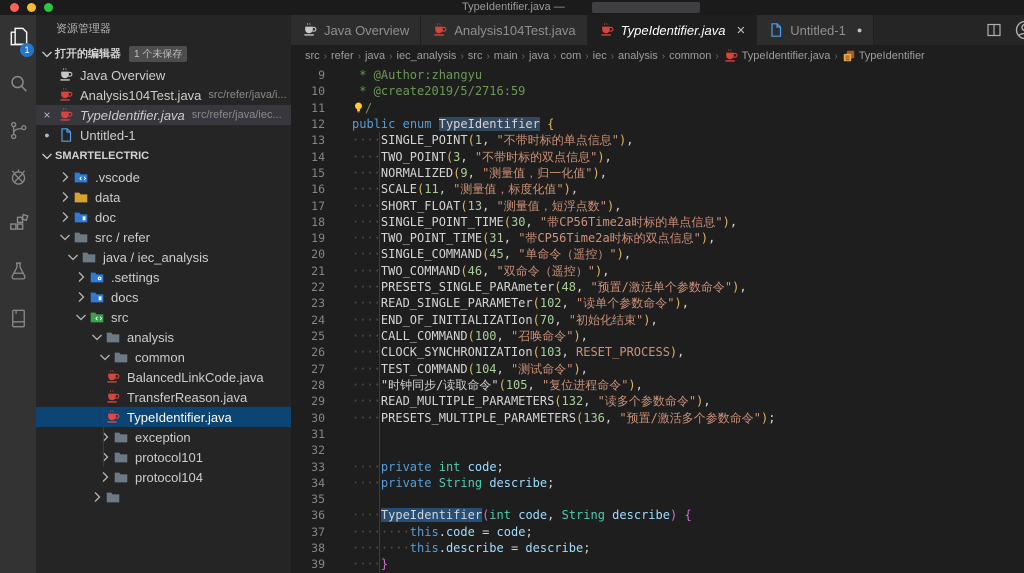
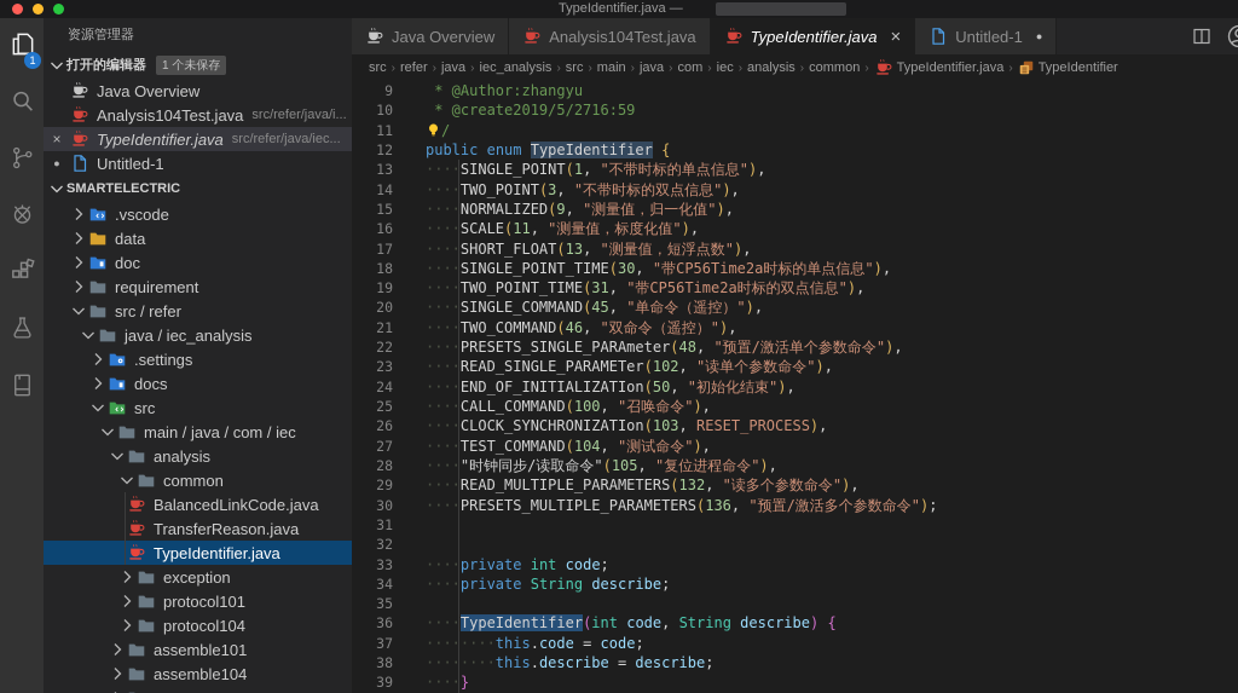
  TypeIdentifier.java —
  1
  资源管理器
  打开的编辑器
  1 个未保存
  Java Overview
  Analysis104Test.java
  src/refer/java/i...
  ×
  TypeIdentifier.java
  src/refer/java/iec...
  ●
  Untitled-1
  SMARTELECTRIC
  .vscode
  data
  doc
+ requirement
  src / refer
  java / iec_analysis
  .settings
  docs
  src
+ main / java / com / iec
  analysis
  common
  BalancedLinkCode.java
  TransferReason.java
  TypeIdentifier.java
  exception
  protocol101
  protocol104
+ assemble101
+ assemble104
  Java Overview
  Analysis104Test.java
  TypeIdentifier.java
  ×
  Untitled-1
  ●
  src
  ›
  refer
  ›
  java
  ›
  iec_analysis
  ›
  src
  ›
  main
  ›
  java
  ›
  com
  ›
  iec
  ›
  analysis
  ›
  common
  ›
  TypeIdentifier.java
  ›
  TypeIdentifier
  9
  * @Author:zhangyu
  10
  * @create2019/5/2716:59
  11
  /
  12
  public enum TypeIdentifier {
  13
  ····SINGLE_POINT(1, "不带时标的单点信息"),
  14
  ····TWO_POINT(3, "不带时标的双点信息"),
  15
  ····NORMALIZED(9, "测量值，归一化值"),
  16
  ····SCALE(11, "测量值，标度化值"),
  17
  ····SHORT_FLOAT(13, "测量值，短浮点数"),
  18
  ····SINGLE_POINT_TIME(30, "带CP56Time2a时标的单点信息"),
  19
  ····TWO_POINT_TIME(31, "带CP56Time2a时标的双点信息"),
  20
  ····SINGLE_COMMAND(45, "单命令（遥控）"),
  21
  ····TWO_COMMAND(46, "双命令（遥控）"),
  22
  ····PRESETS_SINGLE_PARAmeter(48, "预置/激活单个参数命令"),
  23
  ····READ_SINGLE_PARAMETer(102, "读单个参数命令"),
  24
- ····END_OF_INITIALIZATIon(70, "初始化结束"),
+ ····END_OF_INITIALIZATIon(50, "初始化结束"),
  25
  ····CALL_COMMAND(100, "召唤命令"),
  26
  ····CLOCK_SYNCHRONIZATIon(103, RESET_PROCESS),
  27
  ····TEST_COMMAND(104, "测试命令"),
  28
  ····"时钟同步/读取命令"(105, "复位进程命令"),
  29
  ····READ_MULTIPLE_PARAMETERS(132, "读多个参数命令"),
  30
  ····PRESETS_MULTIPLE_PARAMETERS(136, "预置/激活多个参数命令");
  31
  32
  33
  ····private int code;
  34
  ····private String describe;
  35
  36
  ····TypeIdentifier(int code, String describe) {
  37
  ········this.code = code;
  38
  ········this.describe = describe;
  39
  ····}
